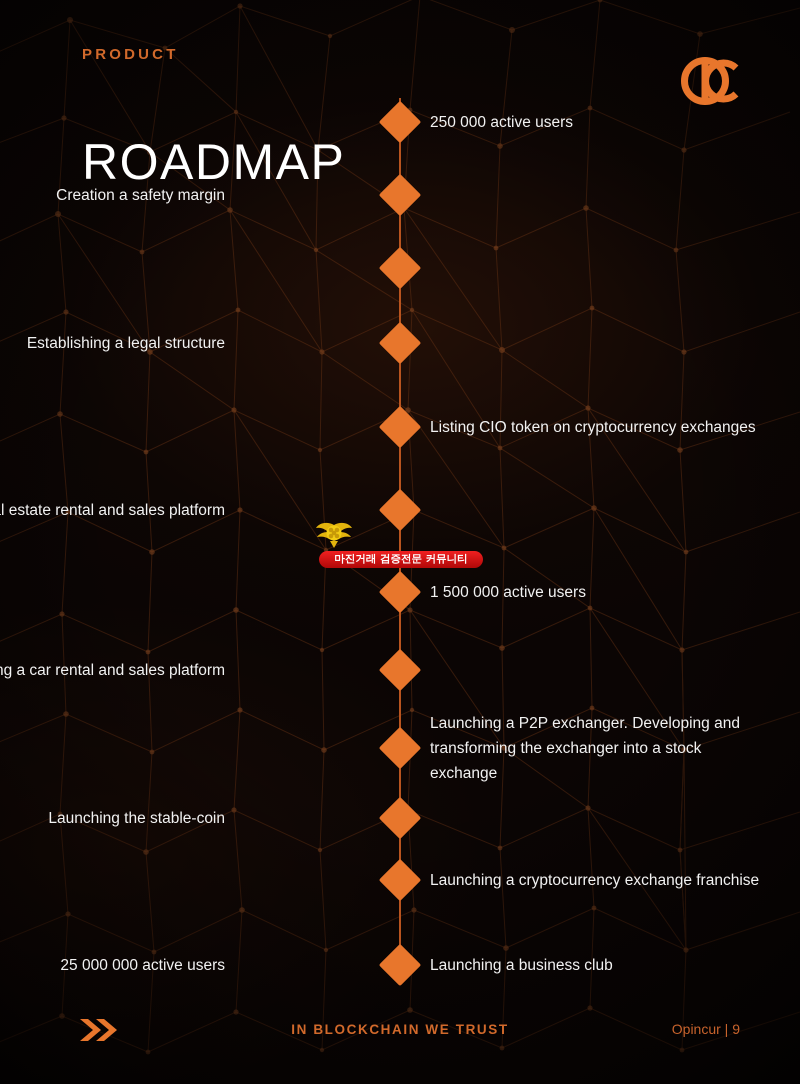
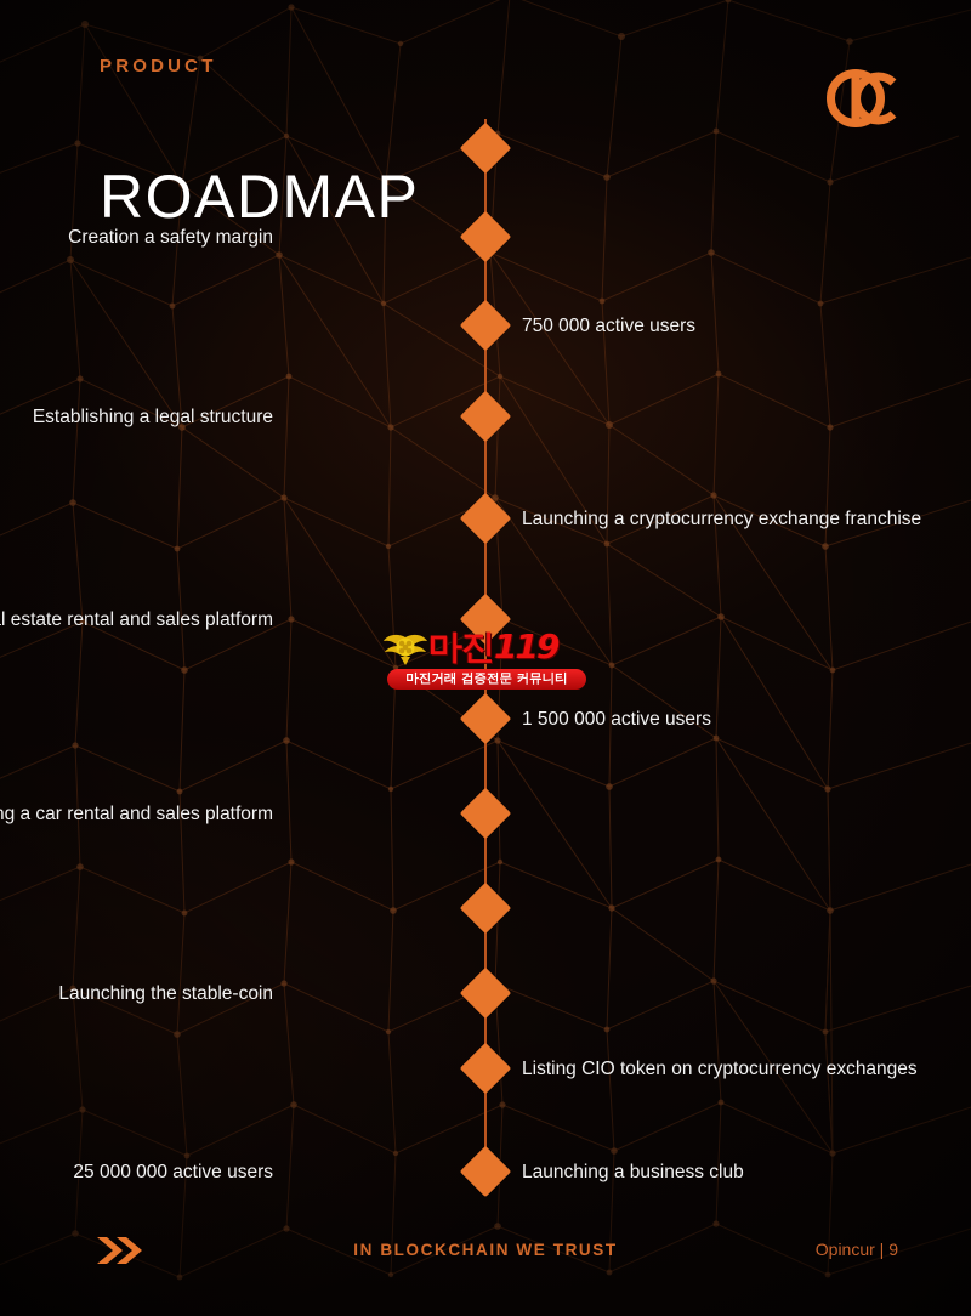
  PRODUCT
  ROADMAP
- 250 000 active users
  Creation a safety margin
+ 750 000 active users
  Establishing a legal structure
- Listing CIO token on cryptocurrency exchanges
+ Launching a cryptocurrency exchange franchise
  1 500 000 active users
  g a car rental and sales platform
- Launching a P2P exchanger. Developing and transforming the exchanger into a stock exchange
  Launching the stable-coin
- Launching a cryptocurrency exchange franchise
+ Listing CIO token on cryptocurrency exchanges
  25 000 000 active users
  Launching a business club
+ 마진119
  마진거래 검증전문 커뮤니티
  IN BLOCKCHAIN WE TRUST
  Opincur | 9
